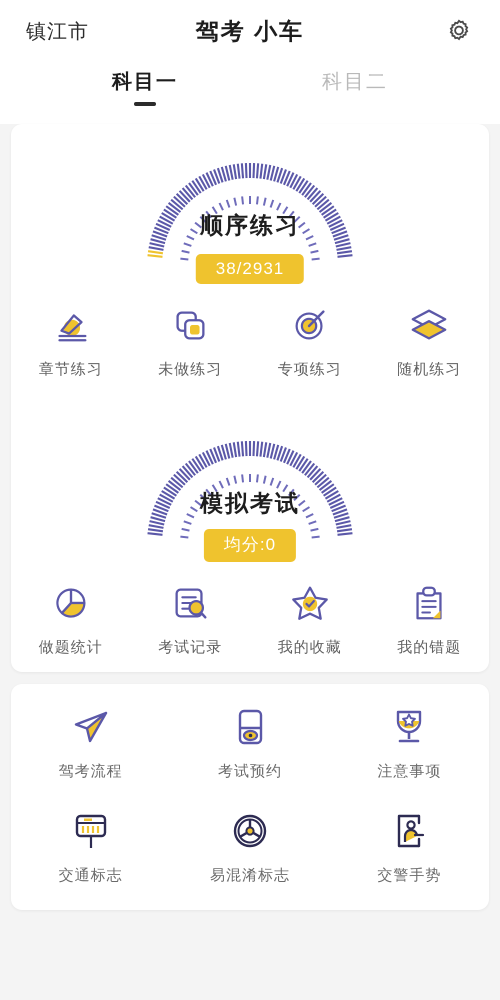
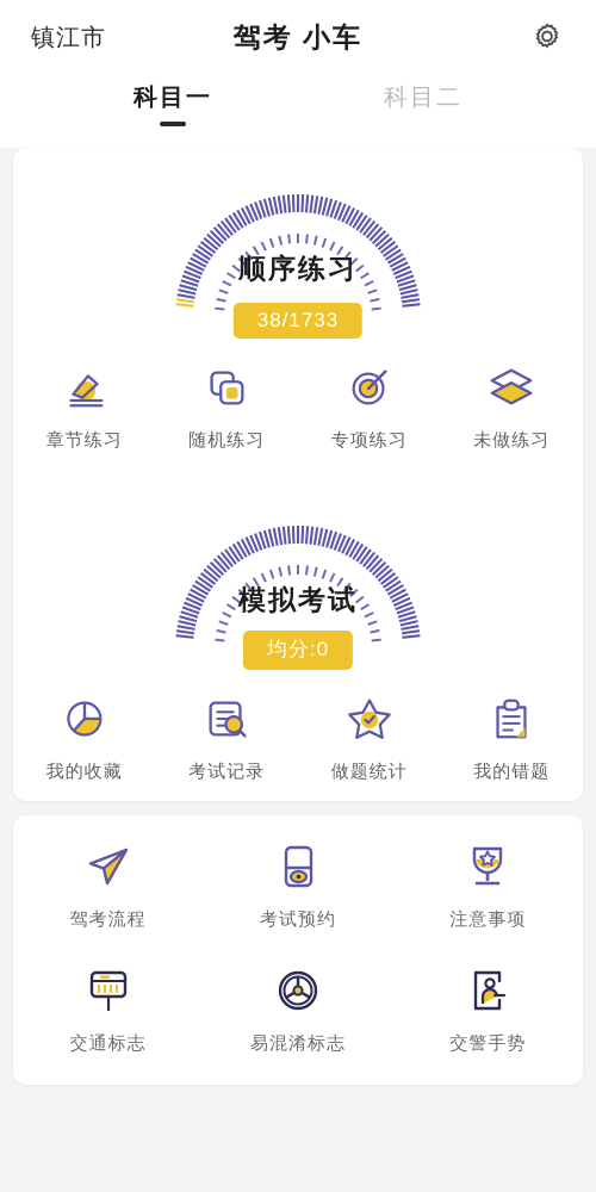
  镇江市
  驾考 小车
  科目一
  科目二
  顺序练习
- 38/2931
+ 38/1733
  章节练习
- 未做练习
+ 随机练习
  专项练习
- 随机练习
+ 未做练习
  模拟考试
  均分:0
- 做题统计
+ 我的收藏
  考试记录
- 我的收藏
+ 做题统计
  我的错题
  驾考流程
  考试预约
  注意事项
  交通标志
  易混淆标志
  交警手势
